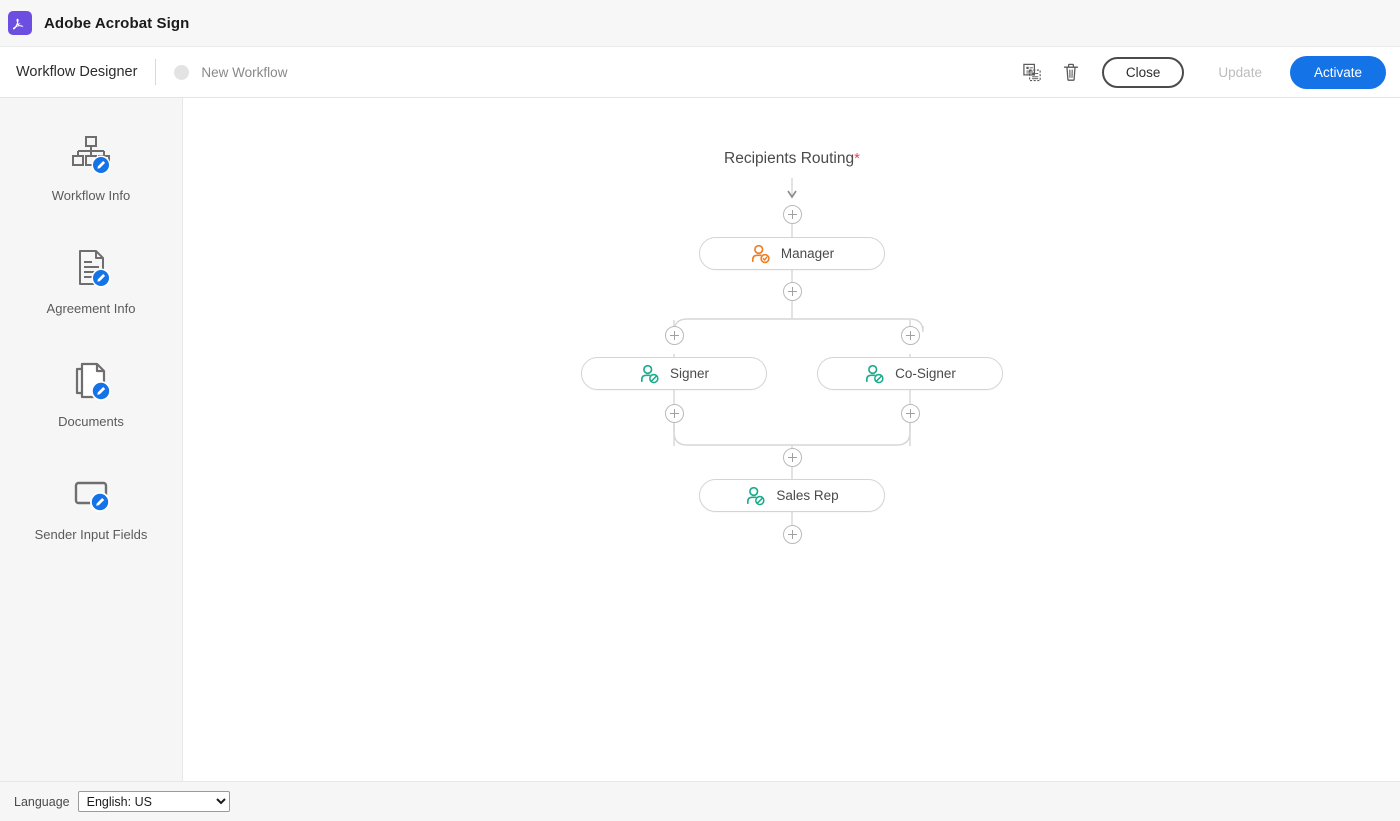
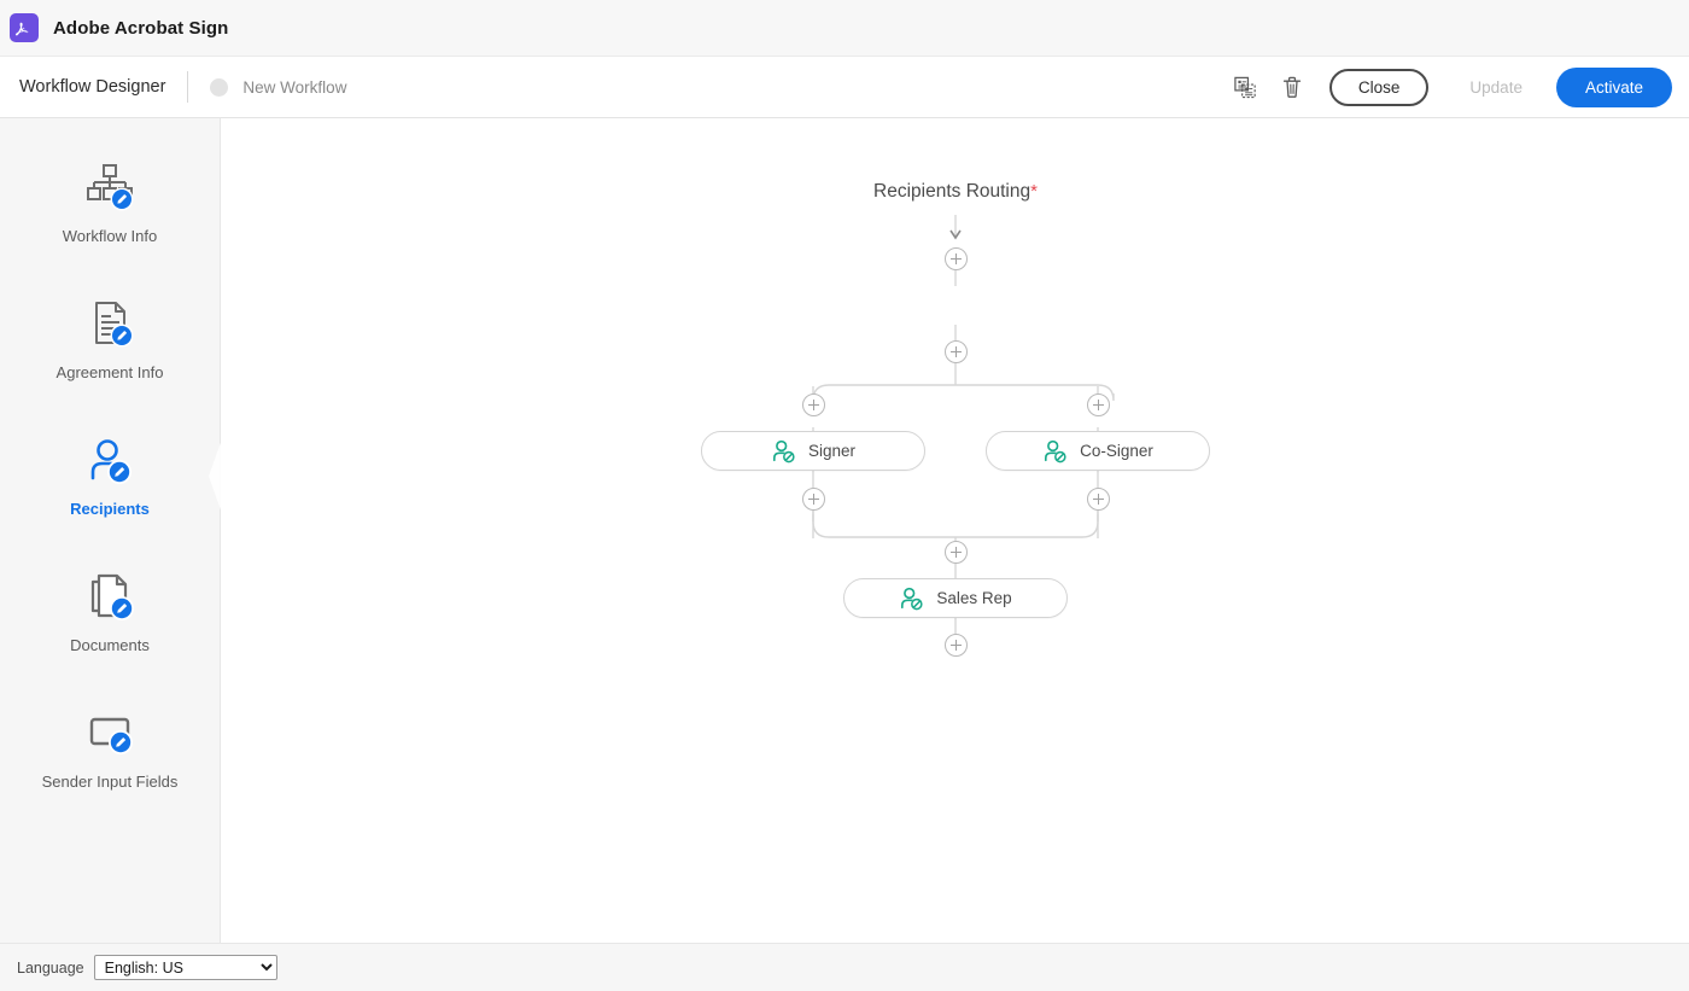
  Adobe Acrobat Sign
  Workflow Designer
  New Workflow
  Close
  Update
  Activate
  Workflow Info
  Agreement Info
+ Recipients
  Documents
  Sender Input Fields
  Recipients Routing*
- Manager
  Signer
  Co-Signer
  Sales Rep
  Language
  English: US
